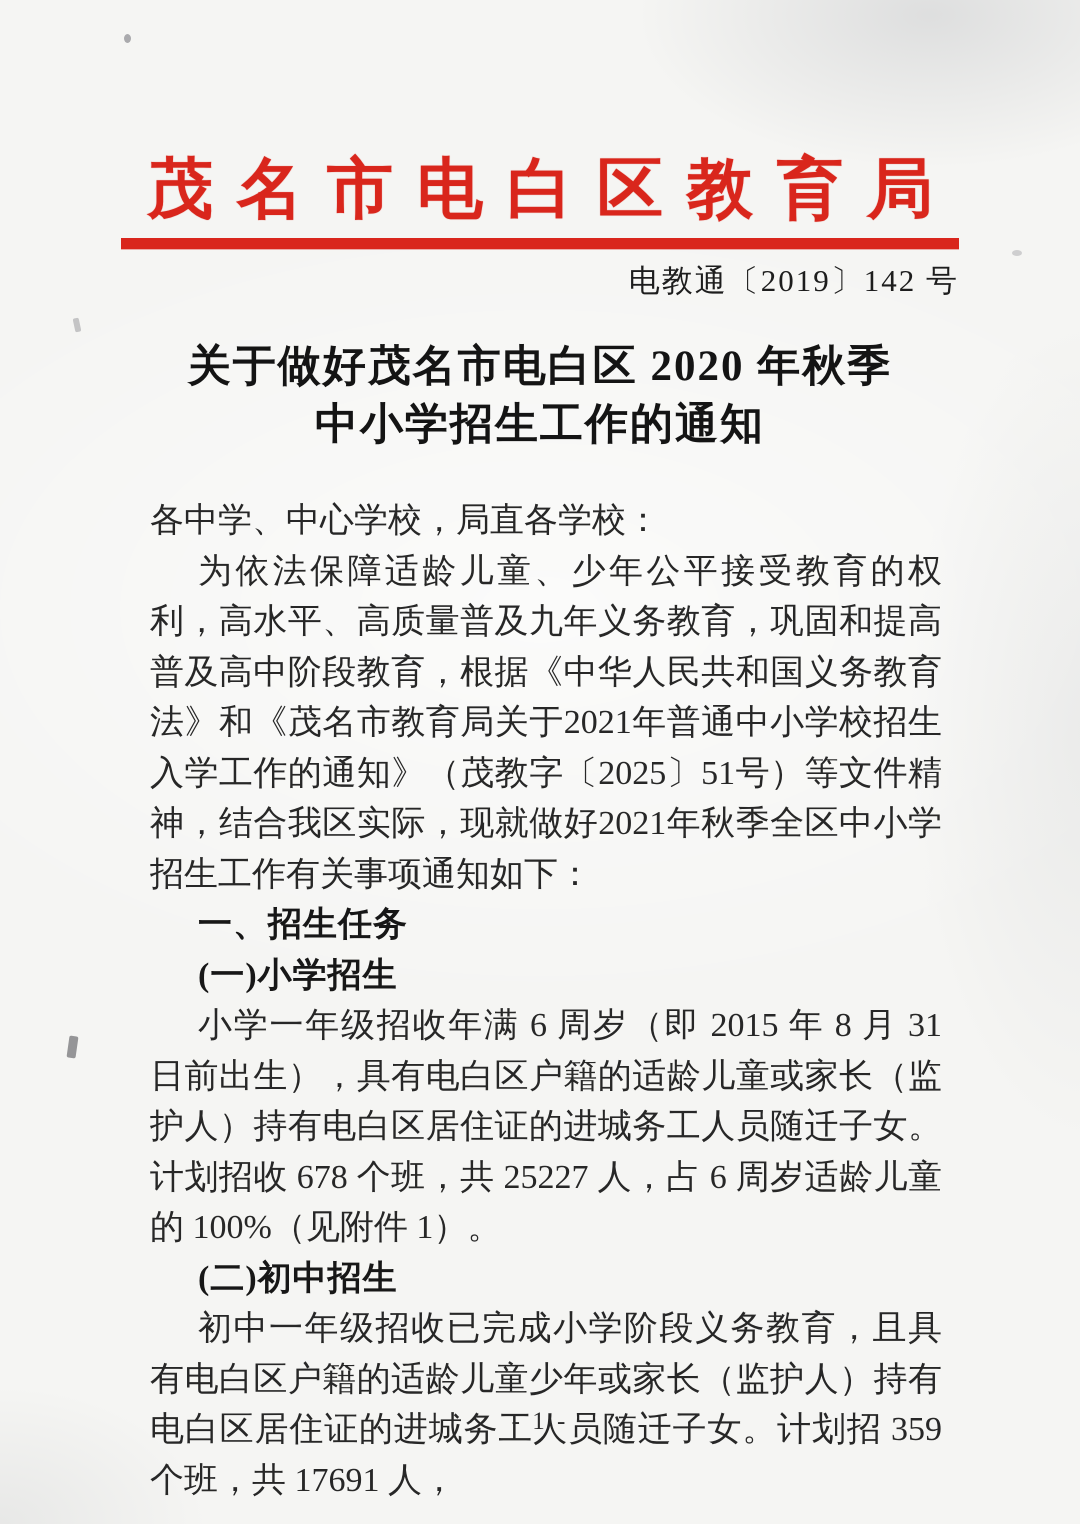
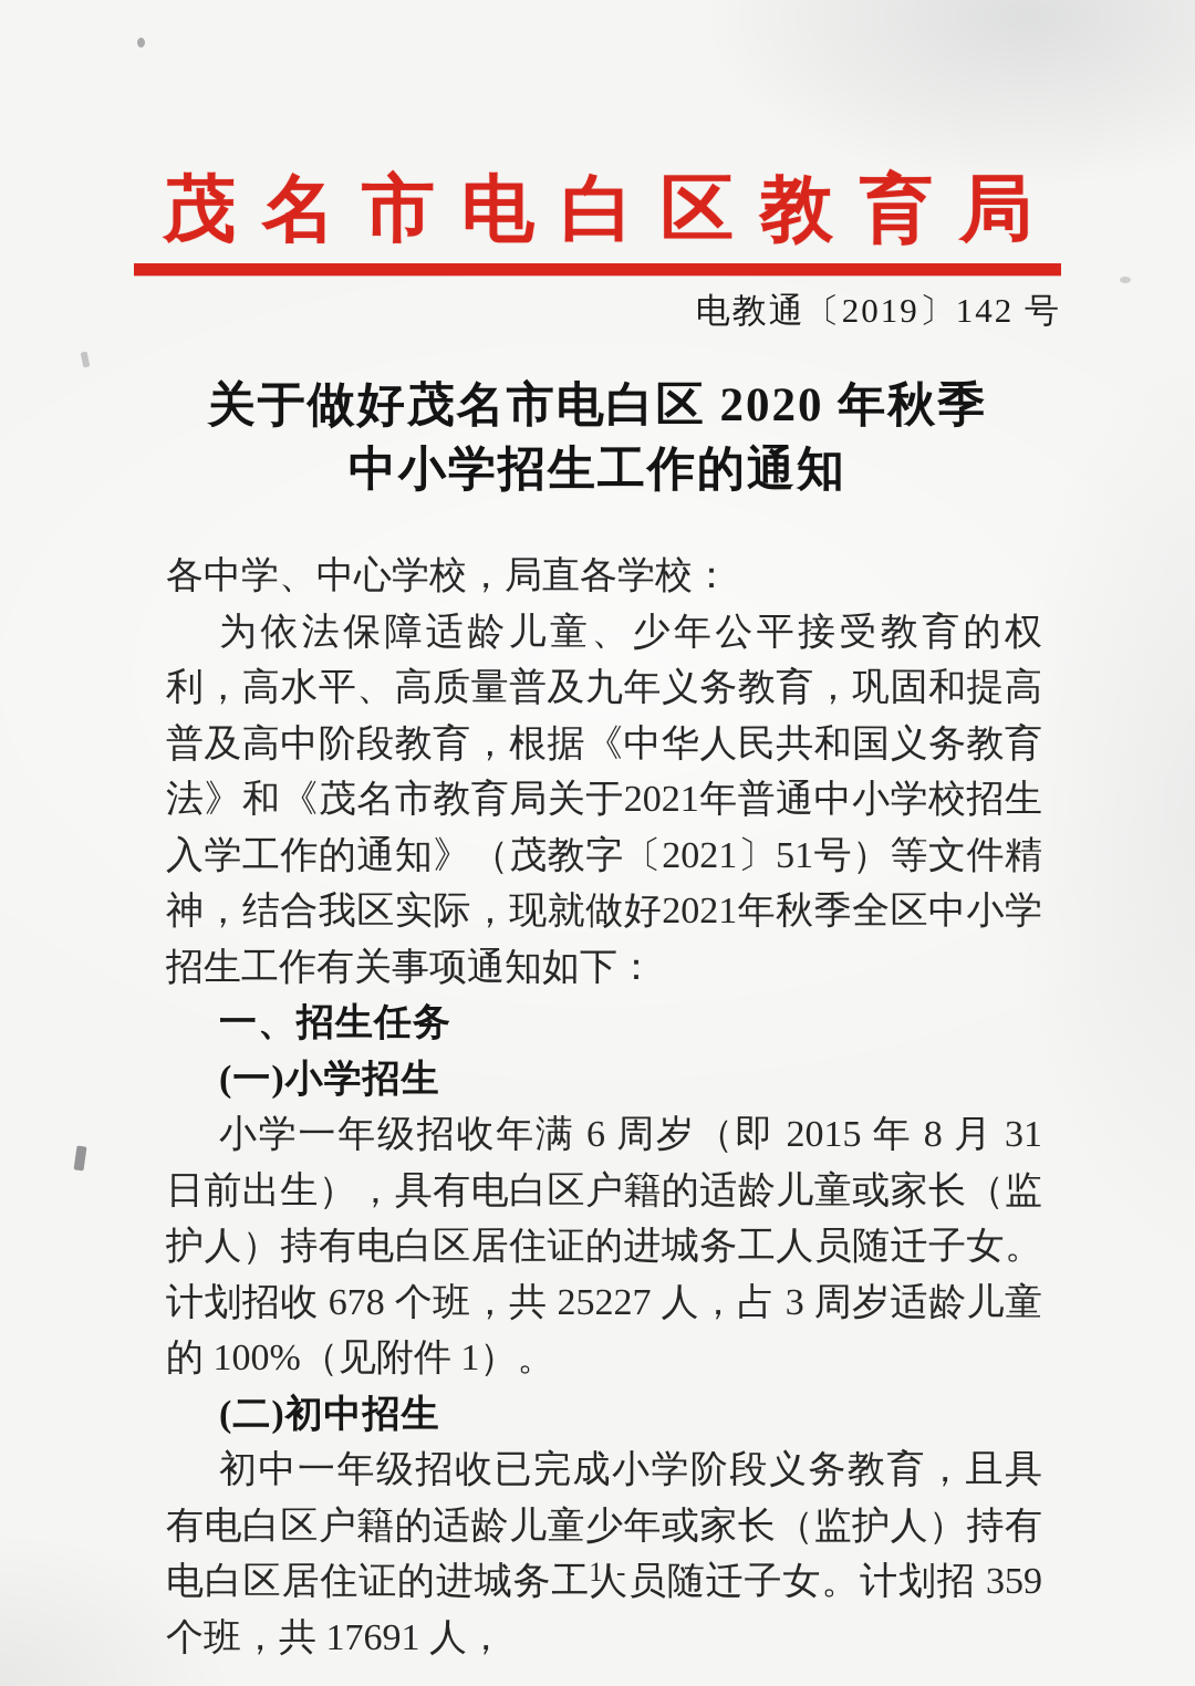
  茂名市电白区教育局
  电教通〔2019〕142 号
  关于做好茂名市电白区 2020 年秋季
  中小学招生工作的通知
  各中学、中心学校，局直各学校：
- 为依法保障适龄儿童、少年公平接受教育的权利，高水平、高质量普及九年义务教育，巩固和提高普及高中阶段教育，根据《中华人民共和国义务教育法》和《茂名市教育局关于2021年普通中小学校招生入学工作的通知》（茂教字〔2025〕51号）等文件精神，结合我区实际，现就做好2021年秋季全区中小学招生工作有关事项通知如下：
+ 为依法保障适龄儿童、少年公平接受教育的权利，高水平、高质量普及九年义务教育，巩固和提高普及高中阶段教育，根据《中华人民共和国义务教育法》和《茂名市教育局关于2021年普通中小学校招生入学工作的通知》（茂教字〔2021〕51号）等文件精神，结合我区实际，现就做好2021年秋季全区中小学招生工作有关事项通知如下：
  一、招生任务
  (一)小学招生
- 小学一年级招收年满 6 周岁（即 2015 年 8 月 31 日前出生），具有电白区户籍的适龄儿童或家长（监护人）持有电白区居住证的进城务工人员随迁子女。计划招收 678 个班，共 25227 人，占 6 周岁适龄儿童的 100%（见附件 1）。
+ 小学一年级招收年满 6 周岁（即 2015 年 8 月 31 日前出生），具有电白区户籍的适龄儿童或家长（监护人）持有电白区居住证的进城务工人员随迁子女。计划招收 678 个班，共 25227 人，占 3 周岁适龄儿童的 100%（见附件 1）。
  (二)初中招生
  初中一年级招收已完成小学阶段义务教育，且具有电白区户籍的适龄儿童少年或家长（监护人）持有电白区居住证的进城务工人员随迁子女。计划招 359 个班，共 17691 人，
  - 1 -
